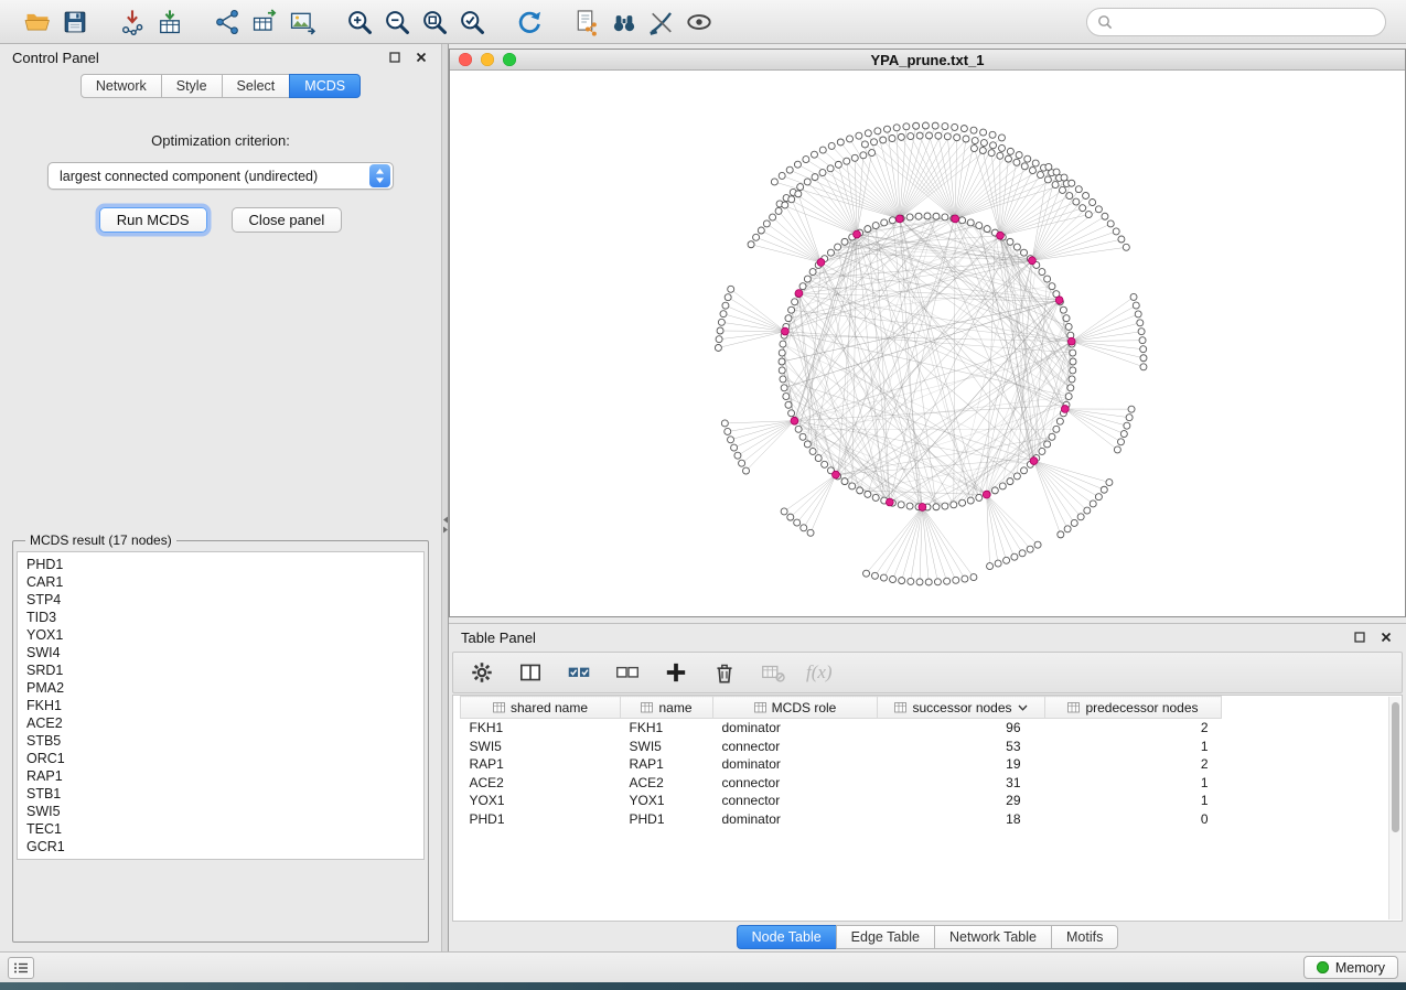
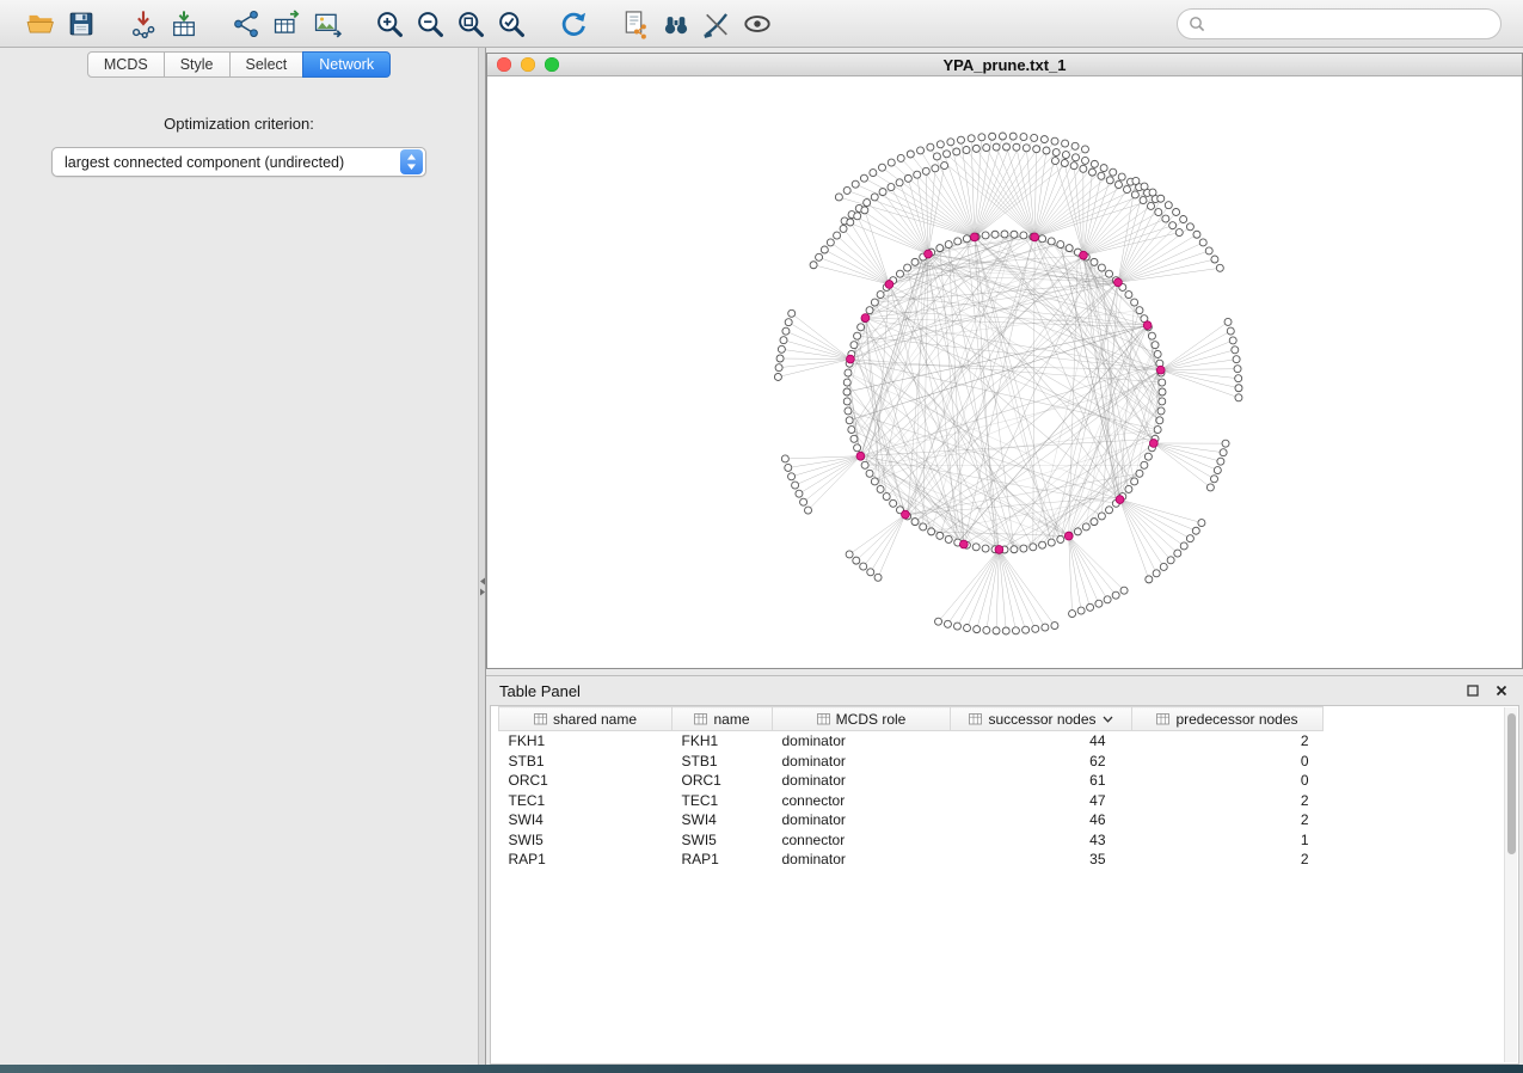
- Control Panel
- Network
+ MCDS
  Style
  Select
- MCDS
+ Network
  Optimization criterion:
  largest connected component (undirected)
- Run MCDS
- Close panel
- MCDS result (17 nodes)
- PHD1
- CAR1
- STP4
- TID3
- YOX1
- SWI4
- SRD1
- PMA2
- FKH1
- ACE2
- STB5
- ORC1
- RAP1
- STB1
- SWI5
- TEC1
- GCR1
  YPA_prune.txt_1
  Table Panel
- f(x)
  shared name	name	MCDS role	successor nodes	predecessor nodes
- FKH1	FKH1	dominator	96	2
+ FKH1	FKH1	dominator	44	2
+ STB1	STB1	dominator	62	0
+ ORC1	ORC1	dominator	61	0
+ TEC1	TEC1	connector	47	2
+ SWI4	SWI4	dominator	46	2
- SWI5	SWI5	connector	53	1
+ SWI5	SWI5	connector	43	1
- RAP1	RAP1	dominator	19	2
+ RAP1	RAP1	dominator	35	2
- ACE2	ACE2	connector	31	1
- YOX1	YOX1	connector	29	1
- PHD1	PHD1	dominator	18	0
- Node Table
- Edge Table
- Network Table
- Motifs
- Memory
